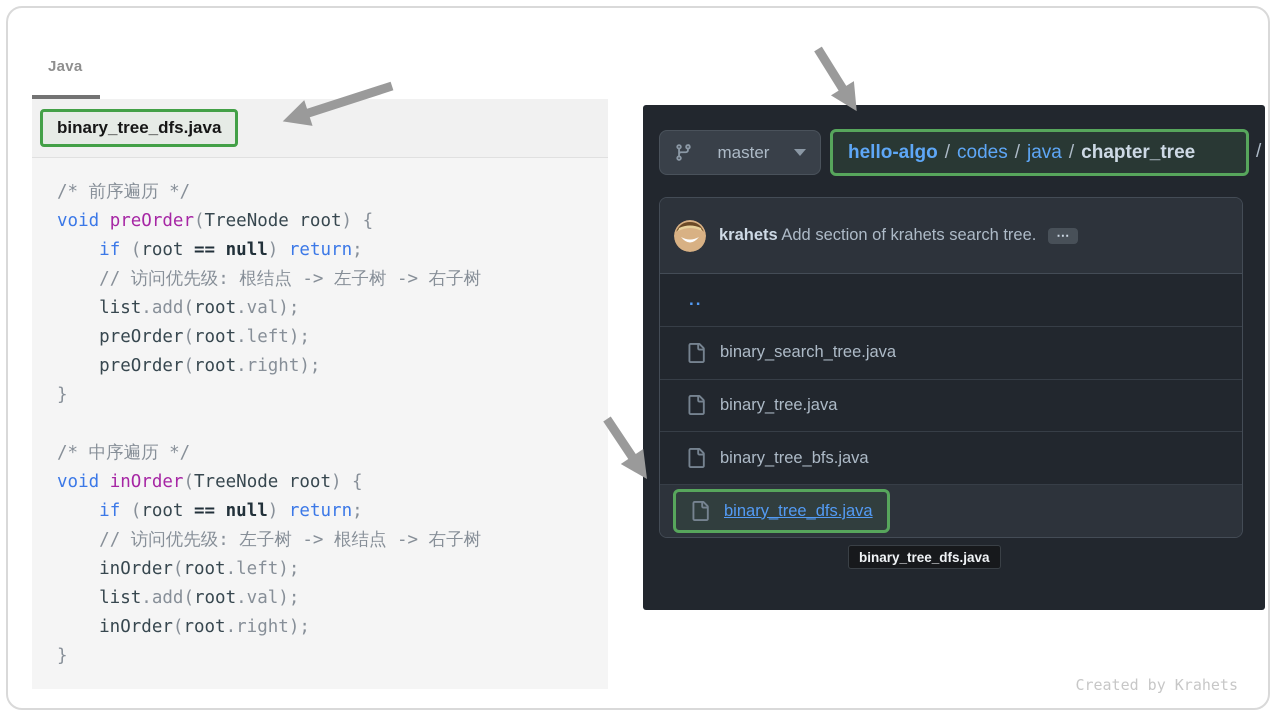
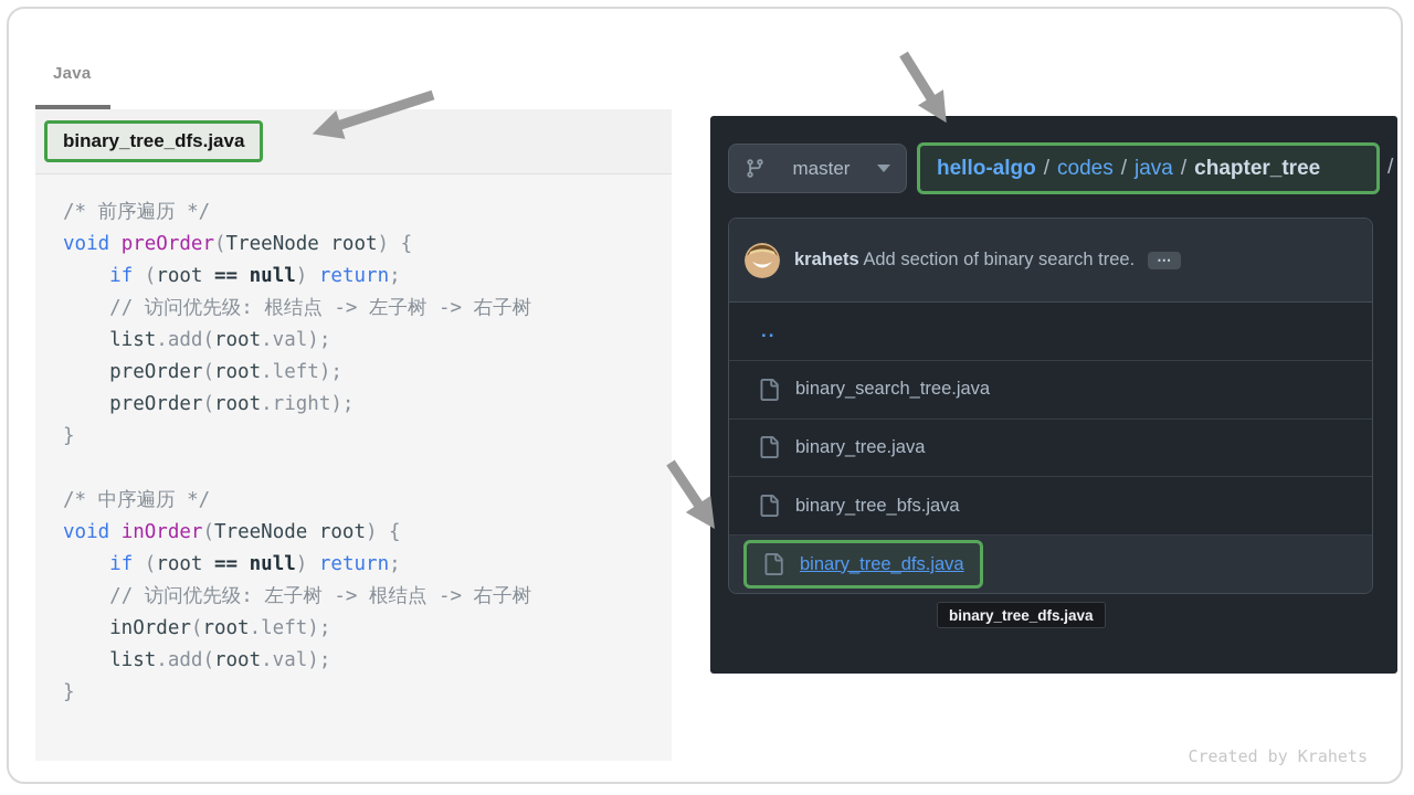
  Java
  binary_tree_dfs.java
  /* 前序遍历 */
  void preOrder(TreeNode root) {
  if (root == null) return;
  // 访问优先级: 根结点 -> 左子树 -> 右子树
  list.add(root.val);
  preOrder(root.left);
  preOrder(root.right);
  }
  /* 中序遍历 */
  void inOrder(TreeNode root) {
  if (root == null) return;
  // 访问优先级: 左子树 -> 根结点 -> 右子树
  inOrder(root.left);
  list.add(root.val);
- inOrder(root.right);
  }
  master
  hello-algo / codes / java / chapter_tree
  /
- krahets Add section of krahets search tree.
+ krahets Add section of binary search tree.
  ⋯
  ..
  binary_search_tree.java
  binary_tree.java
  binary_tree_bfs.java
  binary_tree_dfs.java
  binary_tree_dfs.java
  Created by Krahets
